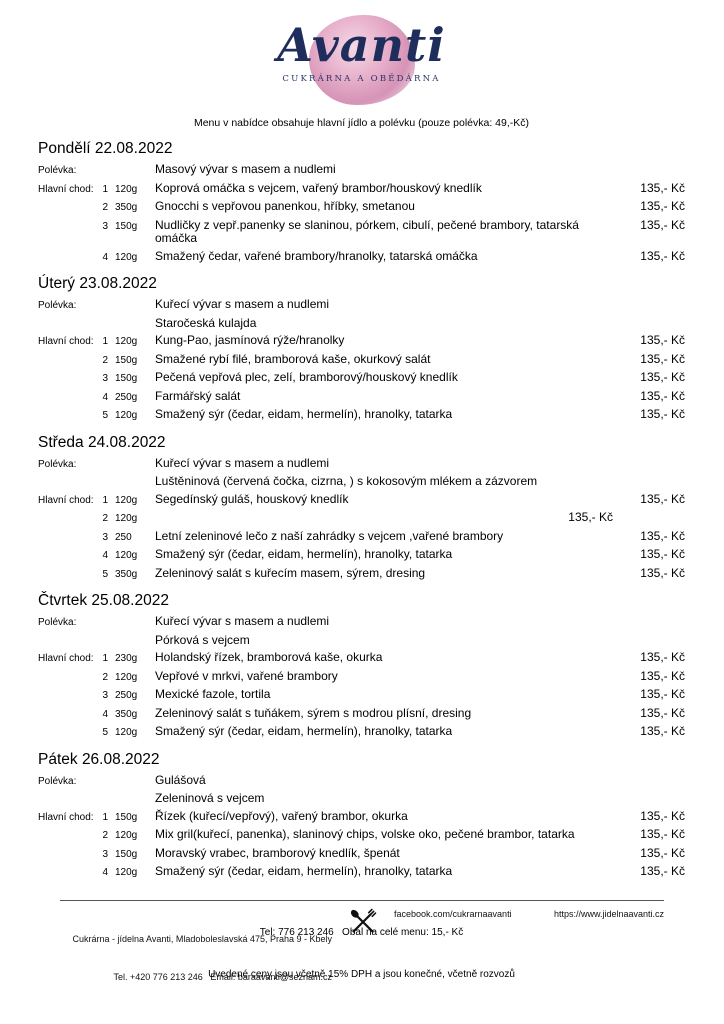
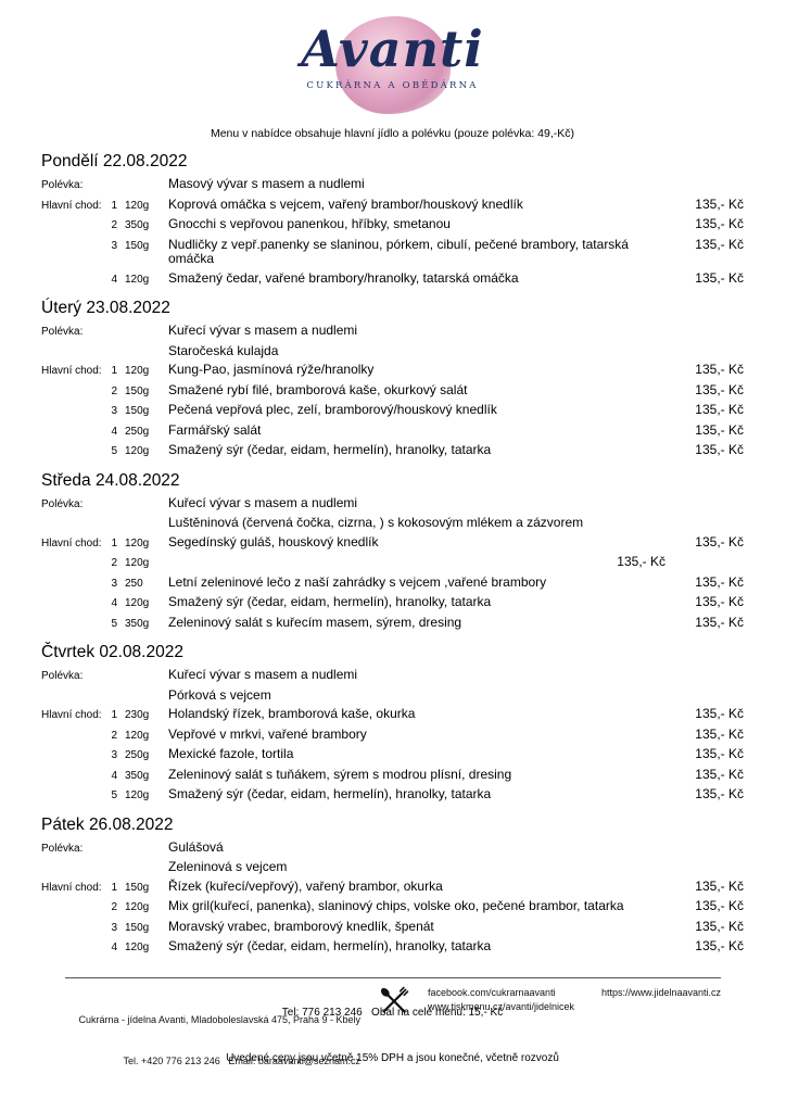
  Avanti
  CUKRÁRNA A OBĚDÁRNA
  Menu v nabídce obsahuje hlavní jídlo a polévku (pouze polévka: 49,-Kč)
  Pondělí 22.08.2022
  Polévka:
  Masový vývar s masem a nudlemi
  Hlavní chod:
  1
  120g
  Koprová omáčka s vejcem, vařený brambor/houskový knedlík
  135,- Kč
  2
  350g
  Gnocchi s vepřovou panenkou, hříbky, smetanou
  135,- Kč
  3
  150g
  Nudličky z vepř.panenky se slaninou, pórkem, cibulí, pečené brambory, tatarská omáčka
  135,- Kč
  4
  120g
  Smažený čedar, vařené brambory/hranolky, tatarská omáčka
  135,- Kč
  Úterý 23.08.2022
  Polévka:
  Kuřecí vývar s masem a nudlemi
  Staročeská kulajda
  Hlavní chod:
  1
  120g
  Kung-Pao, jasmínová rýže/hranolky
  135,- Kč
  2
  150g
  Smažené rybí filé, bramborová kaše, okurkový salát
  135,- Kč
  3
  150g
  Pečená vepřová plec, zelí, bramborový/houskový knedlík
  135,- Kč
  4
  250g
  Farmářský salát
  135,- Kč
  5
  120g
  Smažený sýr (čedar, eidam, hermelín), hranolky, tatarka
  135,- Kč
  Středa 24.08.2022
  Polévka:
  Kuřecí vývar s masem a nudlemi
  Luštěninová (červená čočka, cizrna, ) s kokosovým mlékem a zázvorem
  Hlavní chod:
  1
  120g
  Segedínský guláš, houskový knedlík
  135,- Kč
  2
  120g
  135,- Kč
  3
  250
  Letní zeleninové lečo z naší zahrádky s vejcem ,vařené brambory
  135,- Kč
  4
  120g
  Smažený sýr (čedar, eidam, hermelín), hranolky, tatarka
  135,- Kč
  5
  350g
  Zeleninový salát s kuřecím masem, sýrem, dresing
  135,- Kč
- Čtvrtek 25.08.2022
+ Čtvrtek 02.08.2022
  Polévka:
  Kuřecí vývar s masem a nudlemi
  Pórková s vejcem
  Hlavní chod:
  1
  230g
  Holandský řízek, bramborová kaše, okurka
  135,- Kč
  2
  120g
  Vepřové v mrkvi, vařené brambory
  135,- Kč
  3
  250g
  Mexické fazole, tortila
  135,- Kč
  4
  350g
  Zeleninový salát s tuňákem, sýrem s modrou plísní, dresing
  135,- Kč
  5
  120g
  Smažený sýr (čedar, eidam, hermelín), hranolky, tatarka
  135,- Kč
  Pátek 26.08.2022
  Polévka:
  Gulášová
  Zeleninová s vejcem
  Hlavní chod:
  1
  150g
  Řízek (kuřecí/vepřový), vařený brambor, okurka
  135,- Kč
  2
  120g
  Mix gril(kuřecí, panenka), slaninový chips, volske oko, pečené brambor, tatarka
  135,- Kč
  3
  150g
  Moravský vrabec, bramborový knedlík, špenát
  135,- Kč
  4
  120g
  Smažený sýr (čedar, eidam, hermelín), hranolky, tatarka
  135,- Kč
  Tel: 776 213 246 Oal na celé menu: 15,- Kč
  Uvedené ceny jsou včetně 15% DPH a jsou konečné, včetně rozvozů
  Cukrárna - jídelna Avanti, Mladoboleslavská 475, Praha 9 - Kbely
  Tel. +420 776 213 246 Email: baraavanti@seznam.cz
  facebook.com/cukrarnaavanti
  https://www.jidelnaavanti.cz
+ www.tiskmenu.cz/avanti/jidelnicek
